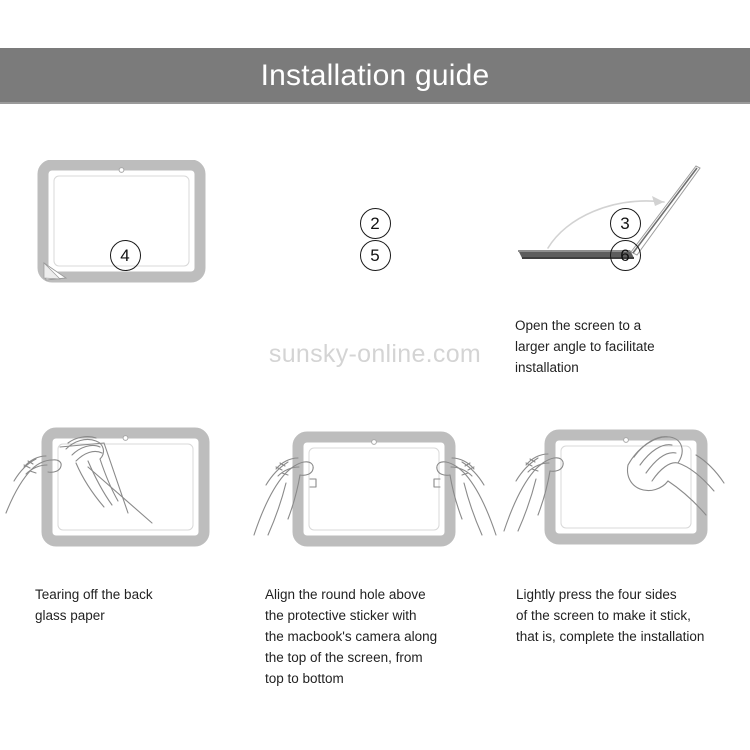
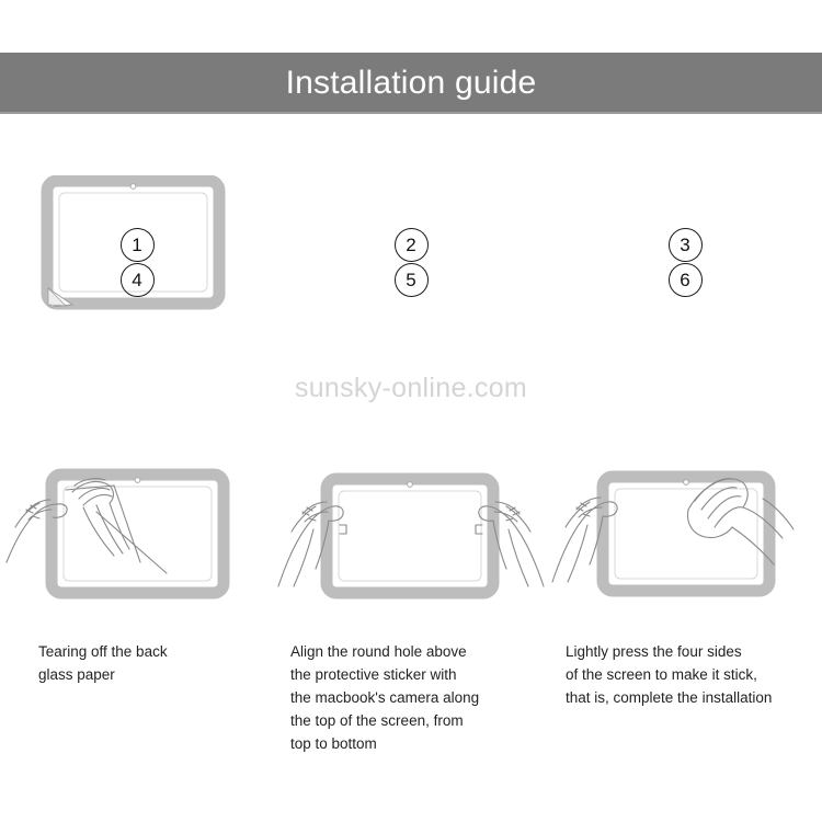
  Installation guide
  sunsky-online.com
+ 1
  2
- Open the screen to a
- larger angle to facilitate
- installation
  3
  Tearing off the back
  glass paper
  4
  Align the round hole above
  the protective sticker with
  the macbook's camera along
  the top of the screen, from
  top to bottom
  5
  Lightly press the four sides
  of the screen to make it stick,
  that is, complete the installation
  6
